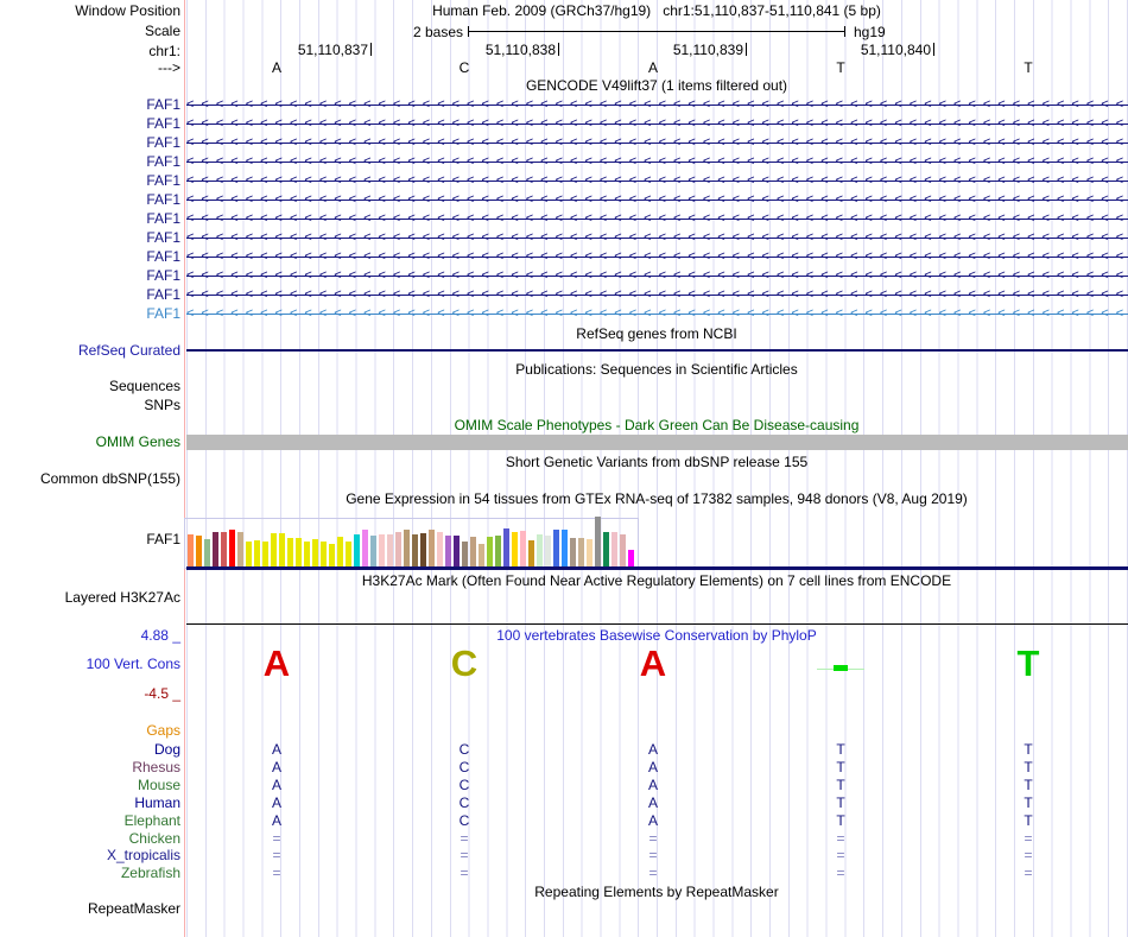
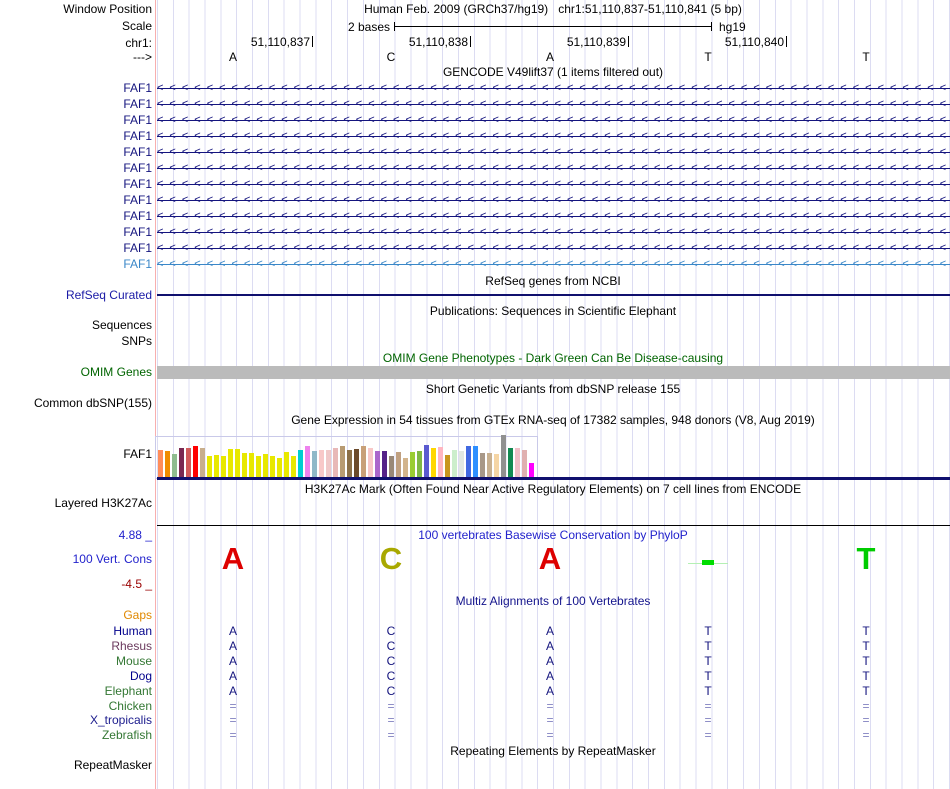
  Window Position
  Human Feb. 2009 (GRCh37/hg19) chr1:51,110,837-51,110,841 (5 bp)
  Scale
  2 bases
  hg19
  chr1:
  51,110,837
  51,110,838
  51,110,839
  51,110,840
  --->
  A
  C
  A
  T
  T
  GENCODE V49lift37 (1 items filtered out)
  FAF1
  <<<<<<<<<<<<<<<<<<<<<<<<<<<<<<<<<<<<<<<<<<<<<<<<<<<<<<<<<<<<<<<<
  FAF1
  <<<<<<<<<<<<<<<<<<<<<<<<<<<<<<<<<<<<<<<<<<<<<<<<<<<<<<<<<<<<<<<<
  FAF1
  <<<<<<<<<<<<<<<<<<<<<<<<<<<<<<<<<<<<<<<<<<<<<<<<<<<<<<<<<<<<<<<<
  FAF1
  <<<<<<<<<<<<<<<<<<<<<<<<<<<<<<<<<<<<<<<<<<<<<<<<<<<<<<<<<<<<<<<<
  FAF1
  <<<<<<<<<<<<<<<<<<<<<<<<<<<<<<<<<<<<<<<<<<<<<<<<<<<<<<<<<<<<<<<<
  FAF1
  <<<<<<<<<<<<<<<<<<<<<<<<<<<<<<<<<<<<<<<<<<<<<<<<<<<<<<<<<<<<<<<<
  FAF1
  <<<<<<<<<<<<<<<<<<<<<<<<<<<<<<<<<<<<<<<<<<<<<<<<<<<<<<<<<<<<<<<<
  FAF1
  <<<<<<<<<<<<<<<<<<<<<<<<<<<<<<<<<<<<<<<<<<<<<<<<<<<<<<<<<<<<<<<<
  FAF1
  <<<<<<<<<<<<<<<<<<<<<<<<<<<<<<<<<<<<<<<<<<<<<<<<<<<<<<<<<<<<<<<<
  FAF1
  <<<<<<<<<<<<<<<<<<<<<<<<<<<<<<<<<<<<<<<<<<<<<<<<<<<<<<<<<<<<<<<<
  FAF1
  <<<<<<<<<<<<<<<<<<<<<<<<<<<<<<<<<<<<<<<<<<<<<<<<<<<<<<<<<<<<<<<<
  FAF1
  <<<<<<<<<<<<<<<<<<<<<<<<<<<<<<<<<<<<<<<<<<<<<<<<<<<<<<<<<<<<<<<<
  RefSeq genes from NCBI
  RefSeq Curated
- Publications: Sequences in Scientific Articles
+ Publications: Sequences in Scientific Elephant
  Sequences
  SNPs
- OMIM Scale Phenotypes - Dark Green Can Be Disease-causing
+ OMIM Gene Phenotypes - Dark Green Can Be Disease-causing
  OMIM Genes
  Short Genetic Variants from dbSNP release 155
  Common dbSNP(155)
  Gene Expression in 54 tissues from GTEx RNA-seq of 17382 samples, 948 donors (V8, Aug 2019)
  FAF1
  H3K27Ac Mark (Often Found Near Active Regulatory Elements) on 7 cell lines from ENCODE
  Layered H3K27Ac
  4.88 _
  100 vertebrates Basewise Conservation by PhyloP
  100 Vert. Cons
  -4.5 _
  A
  C
  A
  T
+ Multiz Alignments of 100 Vertebrates
  Gaps
- Dog
+ Human
  A
  C
  A
  T
  T
  Rhesus
  A
  C
  A
  T
  T
  Mouse
  A
  C
  A
  T
  T
- Human
+ Dog
  A
  C
  A
  T
  T
  Elephant
  A
  C
  A
  T
  T
  Chicken
  =
  =
  =
  =
  =
  X_tropicalis
  =
  =
  =
  =
  =
  Zebrafish
  =
  =
  =
  =
  =
  Repeating Elements by RepeatMasker
  RepeatMasker
